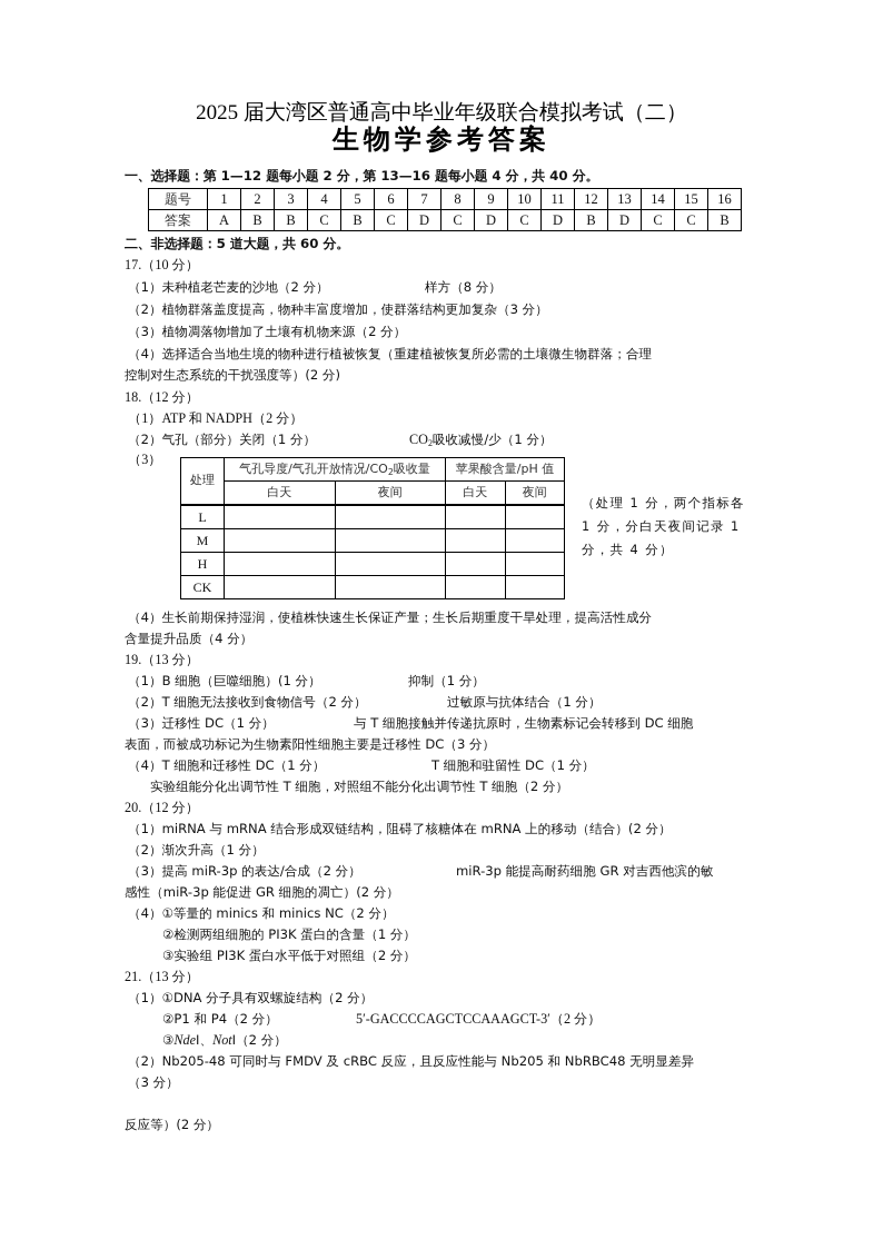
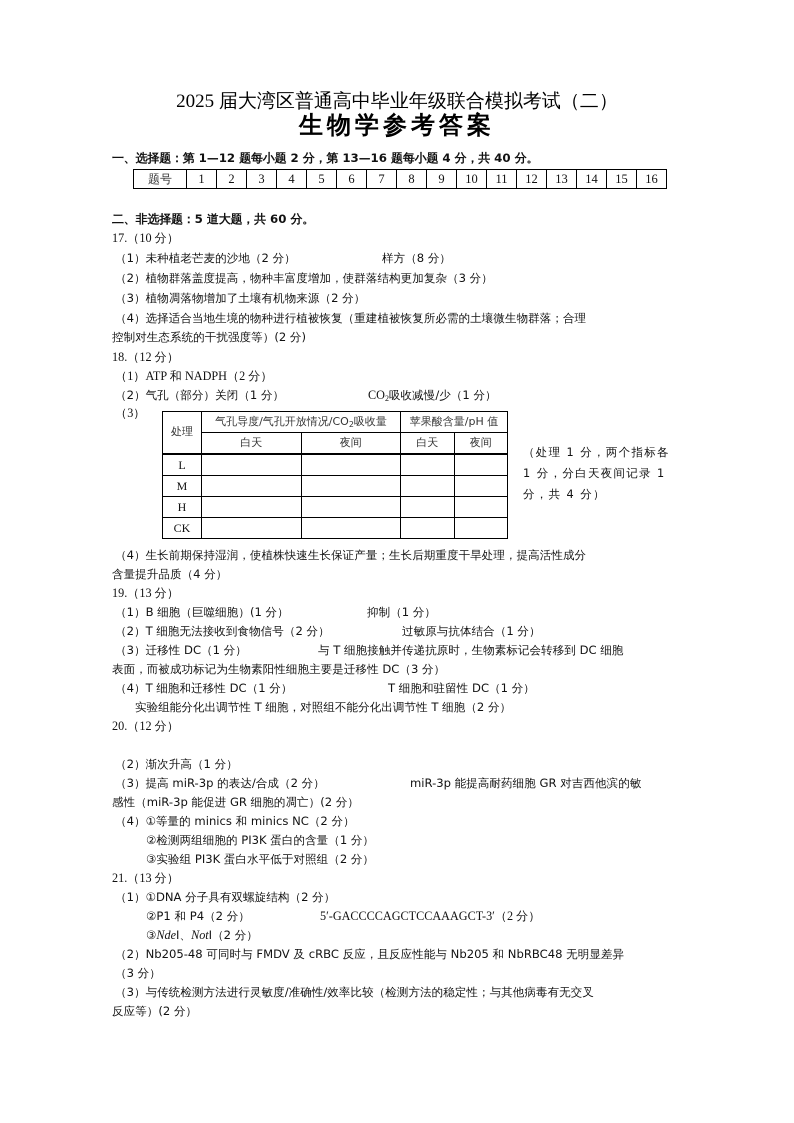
  2025 届大湾区普通高中毕业年级联合模拟考试（二）
  生物学参考答案
  一、选择题：第 1—12 题每小题 2 分，第 13—16 题每小题 4 分，共 40 分。
  题号	1	2	3	4	5	6	7	8	9	10	11	12	13	14	15	16
- 答案	A	B	B	C	B	C	D	C	D	C	D	B	D	C	C	B
  二、非选择题：5 道大题，共 60 分。
  17.（10 分）
  （1）未种植老芒麦的沙地（2 分）
  样方（8 分）
  （2）植物群落盖度提高，物种丰富度增加，使群落结构更加复杂（3 分）
  （3）植物凋落物增加了土壤有机物来源（2 分）
  （4）选择适合当地生境的物种进行植被恢复（重建植被恢复所必需的土壤微生物群落；合理
  控制对生态系统的干扰强度等）(2 分)
  18.（12 分）
  （1）ATP 和 NADPH（2 分）
  （2）气孔（部分）关闭（1 分）
  CO2吸收减慢/少（1 分）
  （3）
  处理	气孔导度/气孔开放情况/CO2吸收量	苹果酸含量/pH 值
  白天	夜间	白天	夜间
  L
  M
  H
  CK
  （处理 1 分，两个指标各 1 分，分白天夜间记录 1 分，共 4 分）
  （4）生长前期保持湿润，使植株快速生长保证产量；生长后期重度干旱处理，提高活性成分
  含量提升品质（4 分）
  19.（13 分）
  （1）B 细胞（巨噬细胞）(1 分）
  抑制（1 分）
  （2）T 细胞无法接收到食物信号（2 分）
  过敏原与抗体结合（1 分）
  （3）迁移性 DC（1 分）
  与 T 细胞接触并传递抗原时，生物素标记会转移到 DC 细胞
  表面，而被成功标记为生物素阳性细胞主要是迁移性 DC（3 分）
  （4）T 细胞和迁移性 DC（1 分）
  T 细胞和驻留性 DC（1 分）
  实验组能分化出调节性 T 细胞，对照组不能分化出调节性 T 细胞（2 分）
  20.（12 分）
- （1）miRNA 与 mRNA 结合形成双链结构，阻碍了核糖体在 mRNA 上的移动（结合）(2 分）
  （2）渐次升高（1 分）
  （3）提高 miR-3p 的表达/合成（2 分）
  miR-3p 能提高耐药细胞 GR 对吉西他滨的敏
  感性（miR-3p 能促进 GR 细胞的凋亡）(2 分）
  （4）①等量的 minics 和 minics NC（2 分）
  ②检测两组细胞的 PI3K 蛋白的含量（1 分）
  ③实验组 PI3K 蛋白水平低于对照组（2 分）
  21.（13 分）
  （1）①DNA 分子具有双螺旋结构（2 分）
  ②P1 和 P4（2 分）
  5′-GACCCCAGCTCCAAAGCT-3′（2 分）
  ③NdeⅠ、NotⅠ（2 分）
  （2）Nb205-48 可同时与 FMDV 及 cRBC 反应，且反应性能与 Nb205 和 NbRBC48 无明显差异
  （3 分）
+ （3）与传统检测方法进行灵敏度/准确性/效率比较（检测方法的稳定性；与其他病毒有无交叉
  反应等）(2 分）
